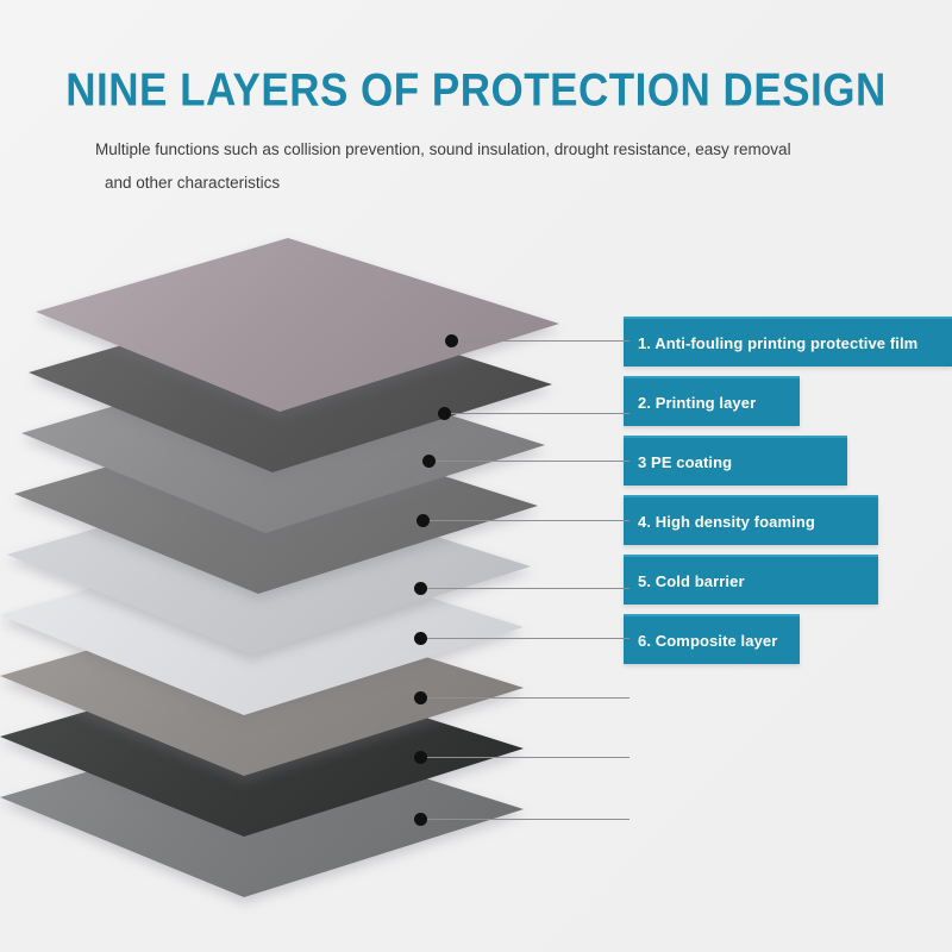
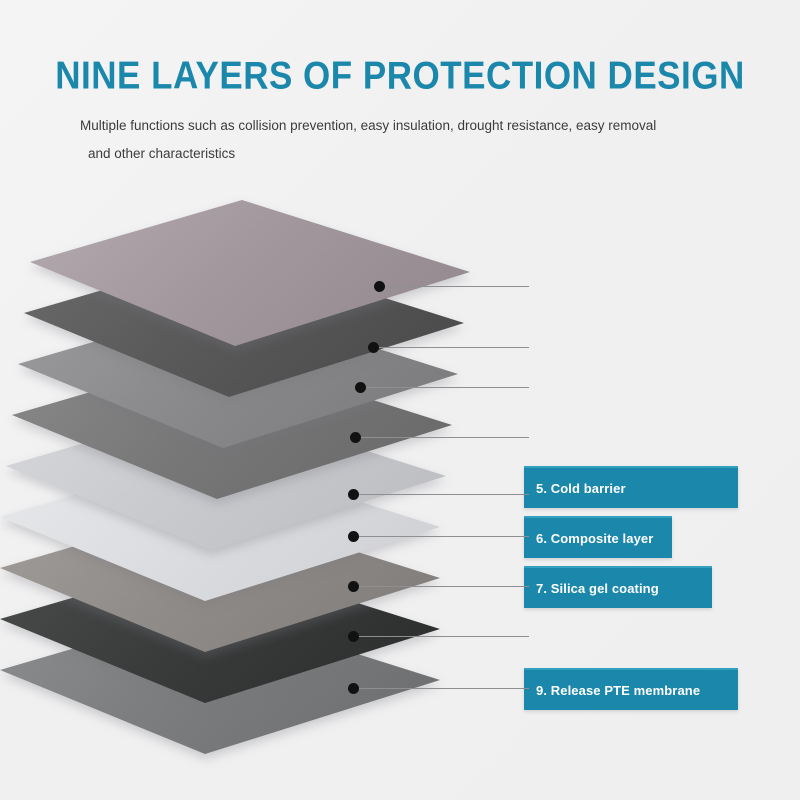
  NINE LAYERS OF PROTECTION DESIGN
- Multiple functions such as collision prevention, sound insulation, drought resistance, easy removal
+ Multiple functions such as collision prevention, easy insulation, drought resistance, easy removal
  and other characteristics
- 1. Anti-fouling printing protective film
- 2. Printing layer
- 3 PE coating
- 4. High density foaming
  5. Cold barrier
  6. Composite layer
+ 7. Silica gel coating
+ 9. Release PTE membrane
